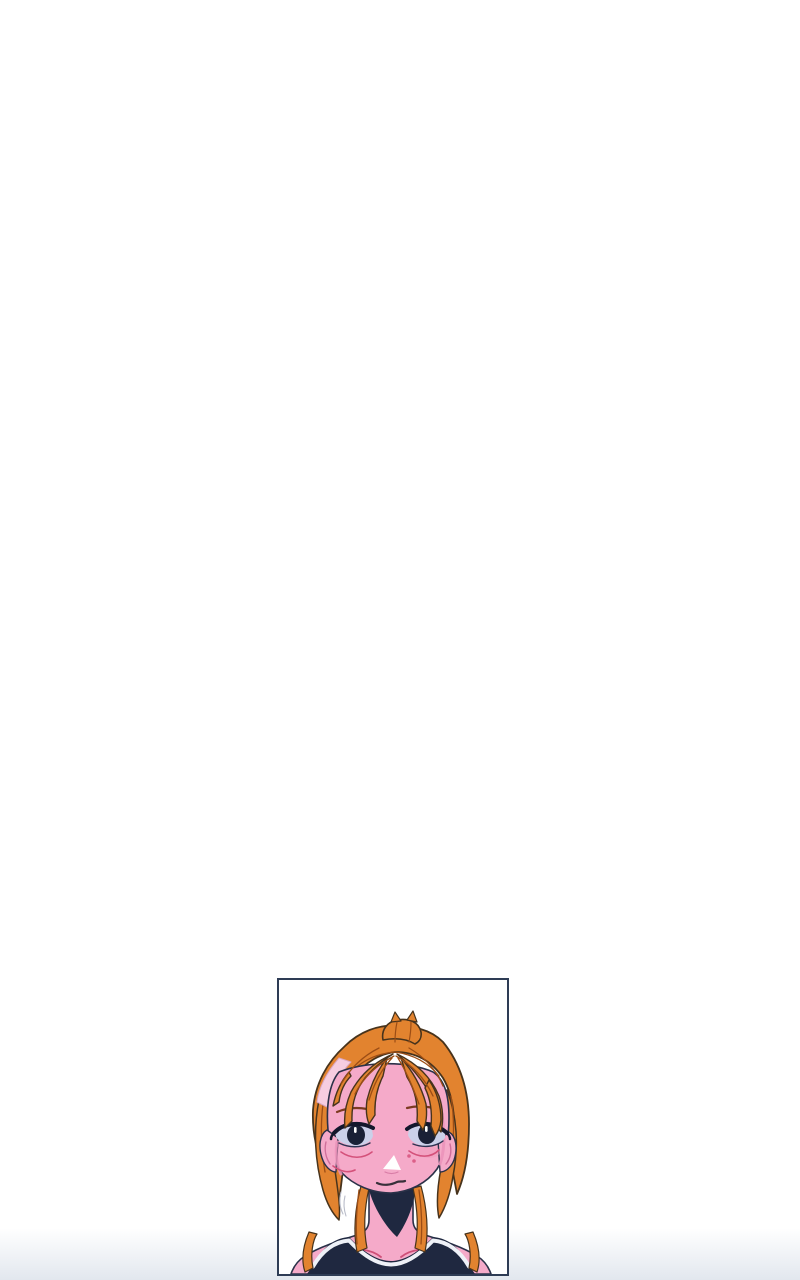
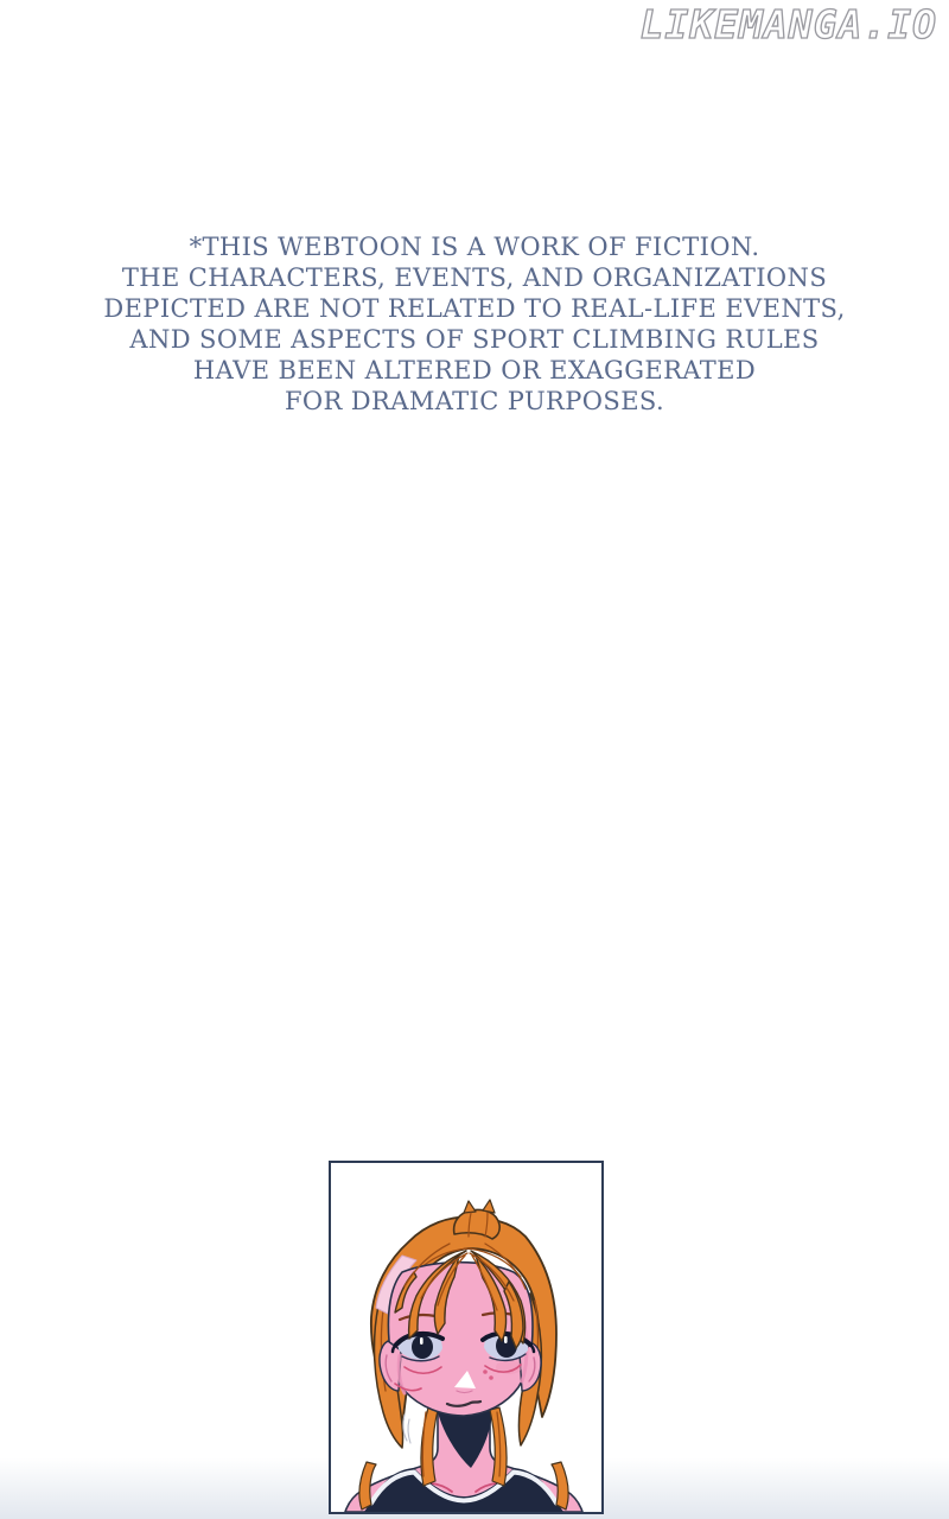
+ LIKEMANGA.IO
+ *THIS WEBTOON IS A WORK OF FICTION.
+ THE CHARACTERS, EVENTS, AND ORGANIZATIONS
+ DEPICTED ARE NOT RELATED TO REAL-LIFE EVENTS,
+ AND SOME ASPECTS OF SPORT CLIMBING RULES
+ HAVE BEEN ALTERED OR EXAGGERATED
+ FOR DRAMATIC PURPOSES.
